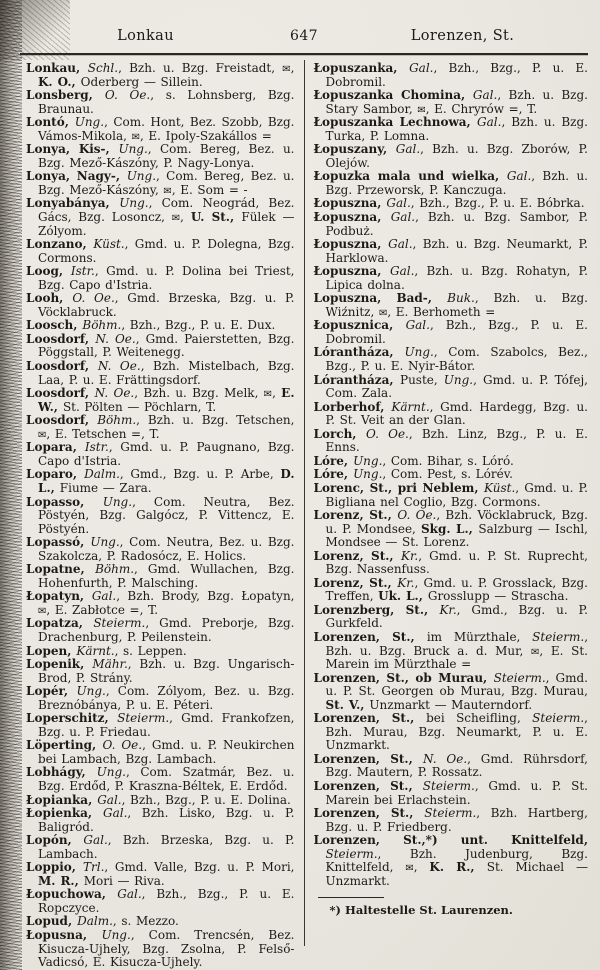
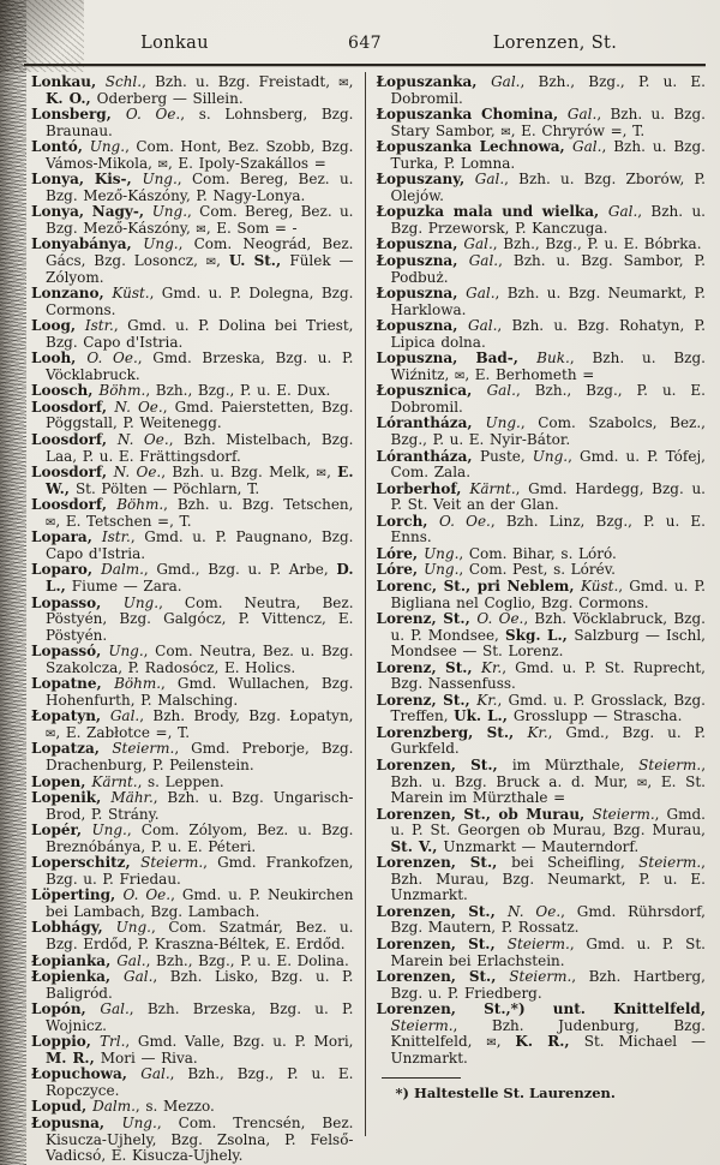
  Lonkau
  647
  Lorenzen, St.
  Lonkau, Schl., Bzh. u. Bzg. Freistadt, ✉, K. O., Oderberg — Sillein.
  Lonsberg, O. Oe., s. Lohnsberg, Bzg. Braunau.
  Lontó, Ung., Com. Hont, Bez. Szobb, Bzg. Vámos-Mikola, ✉, E. Ipoly-Szakállos =
  Lonya, Kis-, Ung., Com. Bereg, Bez. u. Bzg. Mező-Kászóny, P. Nagy-Lonya.
  Lonya, Nagy-, Ung., Com. Bereg, Bez. u. Bzg. Mező-Kászóny, ✉, E. Som = -
  Lonyabánya, Ung., Com. Neográd, Bez. Gács, Bzg. Losoncz, ✉, U. St., Fülek — Zólyom.
  Lonzano, Küst., Gmd. u. P. Dolegna, Bzg. Cormons.
  Loog, Istr., Gmd. u. P. Dolina bei Triest, Bzg. Capo d'Istria.
  Looh, O. Oe., Gmd. Brzeska, Bzg. u. P. Vöcklabruck.
  Loosch, Böhm., Bzh., Bzg., P. u. E. Dux.
  Loosdorf, N. Oe., Gmd. Paierstetten, Bzg. Pöggstall, P. Weitenegg.
  Loosdorf, N. Oe., Bzh. Mistelbach, Bzg. Laa, P. u. E. Frättingsdorf.
  Loosdorf, N. Oe., Bzh. u. Bzg. Melk, ✉, E. W., St. Pölten — Pöchlarn, T.
  Loosdorf, Böhm., Bzh. u. Bzg. Tetschen, ✉, E. Tetschen =, T.
  Lopara, Istr., Gmd. u. P. Paugnano, Bzg. Capo d'Istria.
  Loparo, Dalm., Gmd., Bzg. u. P. Arbe, D. L., Fiume — Zara.
  Lopasso, Ung., Com. Neutra, Bez. Pöstyén, Bzg. Galgócz, P. Vittencz, E. Pöstyén.
  Lopassó, Ung., Com. Neutra, Bez. u. Bzg. Szakolcza, P. Radosócz, E. Holics.
  Lopatne, Böhm., Gmd. Wullachen, Bzg. Hohenfurth, P. Malsching.
  Łopatyn, Gal., Bzh. Brody, Bzg. Łopatyn, ✉, E. Zabłotce =, T.
  Lopatza, Steierm., Gmd. Preborje, Bzg. Drachenburg, P. Peilenstein.
  Lopen, Kärnt., s. Leppen.
  Lopenik, Mähr., Bzh. u. Bzg. Ungarisch-Brod, P. Strány.
  Lopér, Ung., Com. Zólyom, Bez. u. Bzg. Breznóbánya, P. u. E. Péteri.
  Loperschitz, Steierm., Gmd. Frankofzen, Bzg. u. P. Friedau.
  Löperting, O. Oe., Gmd. u. P. Neukirchen bei Lambach, Bzg. Lambach.
  Lobhágy, Ung., Com. Szatmár, Bez. u. Bzg. Erdőd, P. Kraszna-Béltek, E. Erdőd.
  Łopianka, Gal., Bzh., Bzg., P. u. E. Dolina.
  Łopienka, Gal., Bzh. Lisko, Bzg. u. P. Baligród.
- Lopón, Gal., Bzh. Brzeska, Bzg. u. P. Lambach.
+ Lopón, Gal., Bzh. Brzeska, Bzg. u. P. Wojnicz.
  Loppio, Trl., Gmd. Valle, Bzg. u. P. Mori, M. R., Mori — Riva.
  Łopuchowa, Gal., Bzh., Bzg., P. u. E. Ropczyce.
  Lopud, Dalm., s. Mezzo.
  Łopusna, Ung., Com. Trencsén, Bez. Kisucza-Ujhely, Bzg. Zsolna, P. Felső-Vadicsó, E. Kisucza-Ujhely.
  Łopuszanka, Gal., Bzh., Bzg., P. u. E. Dobromil.
  Łopuszanka Chomina, Gal., Bzh. u. Bzg. Stary Sambor, ✉, E. Chryrów =, T.
  Łopuszanka Lechnowa, Gal., Bzh. u. Bzg. Turka, P. Lomna.
  Łopuszany, Gal., Bzh. u. Bzg. Zborów, P. Olejów.
  Łopuzka mala und wielka, Gal., Bzh. u. Bzg. Przeworsk, P. Kanczuga.
  Łopuszna, Gal., Bzh., Bzg., P. u. E. Bóbrka.
  Łopuszna, Gal., Bzh. u. Bzg. Sambor, P. Podbuż.
  Łopuszna, Gal., Bzh. u. Bzg. Neumarkt, P. Harklowa.
  Łopuszna, Gal., Bzh. u. Bzg. Rohatyn, P. Lipica dolna.
  Lopuszna, Bad-, Buk., Bzh. u. Bzg. Wiźnitz, ✉, E. Berhometh =
  Łopusznica, Gal., Bzh., Bzg., P. u. E. Dobromil.
  Lórantháza, Ung., Com. Szabolcs, Bez., Bzg., P. u. E. Nyir-Bátor.
  Lórantháza, Puste, Ung., Gmd. u. P. Tófej, Com. Zala.
  Lorberhof, Kärnt., Gmd. Hardegg, Bzg. u. P. St. Veit an der Glan.
  Lorch, O. Oe., Bzh. Linz, Bzg., P. u. E. Enns.
  Lóre, Ung., Com. Bihar, s. Lóró.
  Lóre, Ung., Com. Pest, s. Lórév.
  Lorenc, St., pri Neblem, Küst., Gmd. u. P. Bigliana nel Coglio, Bzg. Cormons.
  Lorenz, St., O. Oe., Bzh. Vöcklabruck, Bzg. u. P. Mondsee, Skg. L., Salzburg — Ischl, Mondsee — St. Lorenz.
  Lorenz, St., Kr., Gmd. u. P. St. Ruprecht, Bzg. Nassenfuss.
  Lorenz, St., Kr., Gmd. u. P. Grosslack, Bzg. Treffen, Uk. L., Grosslupp — Strascha.
  Lorenzberg, St., Kr., Gmd., Bzg. u. P. Gurkfeld.
  Lorenzen, St., im Mürzthale, Steierm., Bzh. u. Bzg. Bruck a. d. Mur, ✉, E. St. Marein im Mürzthale =
  Lorenzen, St., ob Murau, Steierm., Gmd. u. P. St. Georgen ob Murau, Bzg. Murau, St. V., Unzmarkt — Mauterndorf.
  Lorenzen, St., bei Scheifling, Steierm., Bzh. Murau, Bzg. Neumarkt, P. u. E. Unzmarkt.
  Lorenzen, St., N. Oe., Gmd. Rührsdorf, Bzg. Mautern, P. Rossatz.
  Lorenzen, St., Steierm., Gmd. u. P. St. Marein bei Erlachstein.
  Lorenzen, St., Steierm., Bzh. Hartberg, Bzg. u. P. Friedberg.
  Lorenzen, St.,*) unt. Knittelfeld, Steierm., Bzh. Judenburg, Bzg. Knittelfeld, ✉, K. R., St. Michael — Unzmarkt.
  *) Haltestelle St. Laurenzen.
